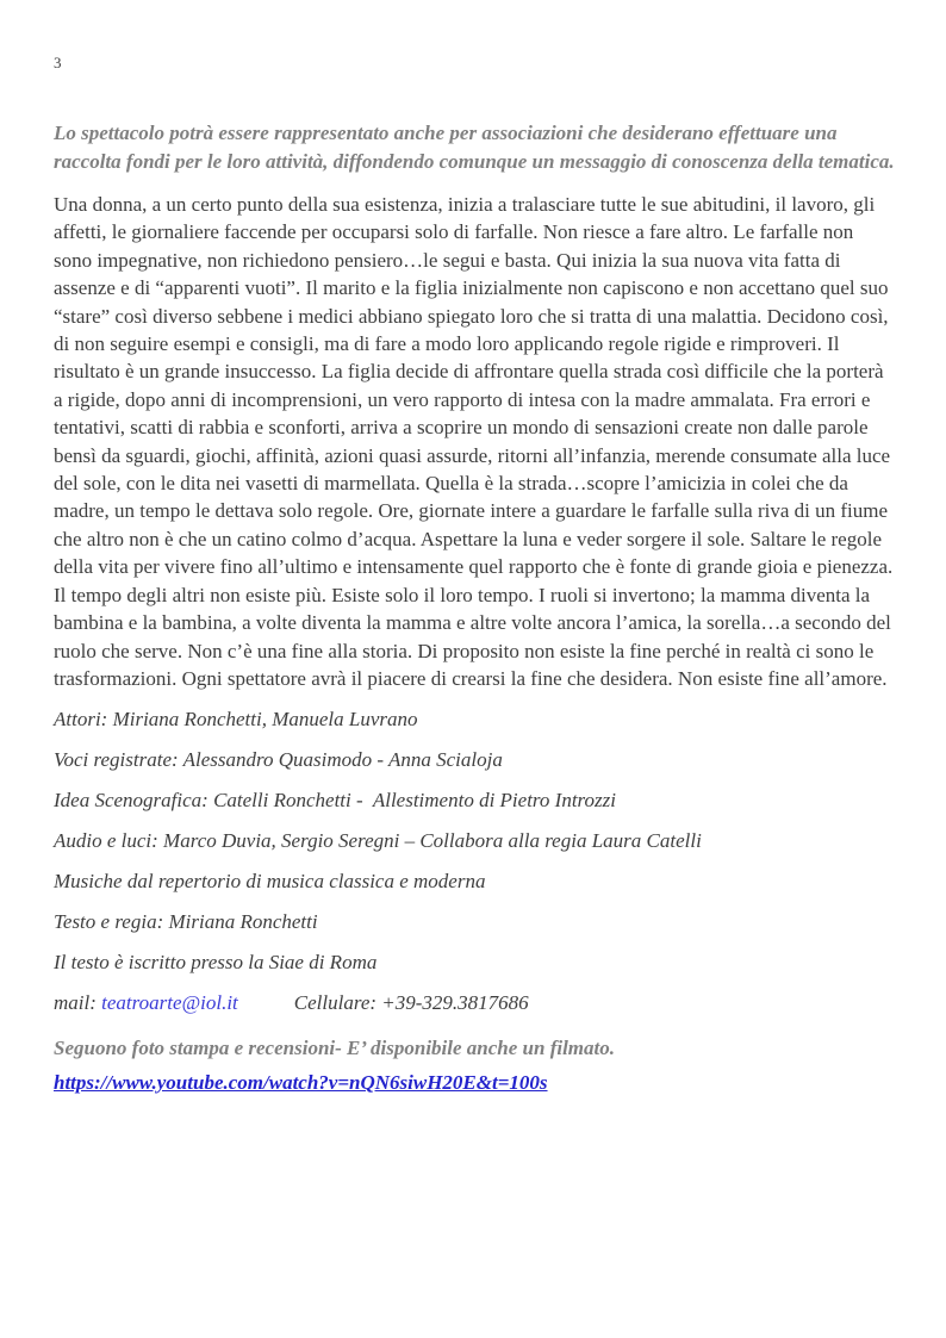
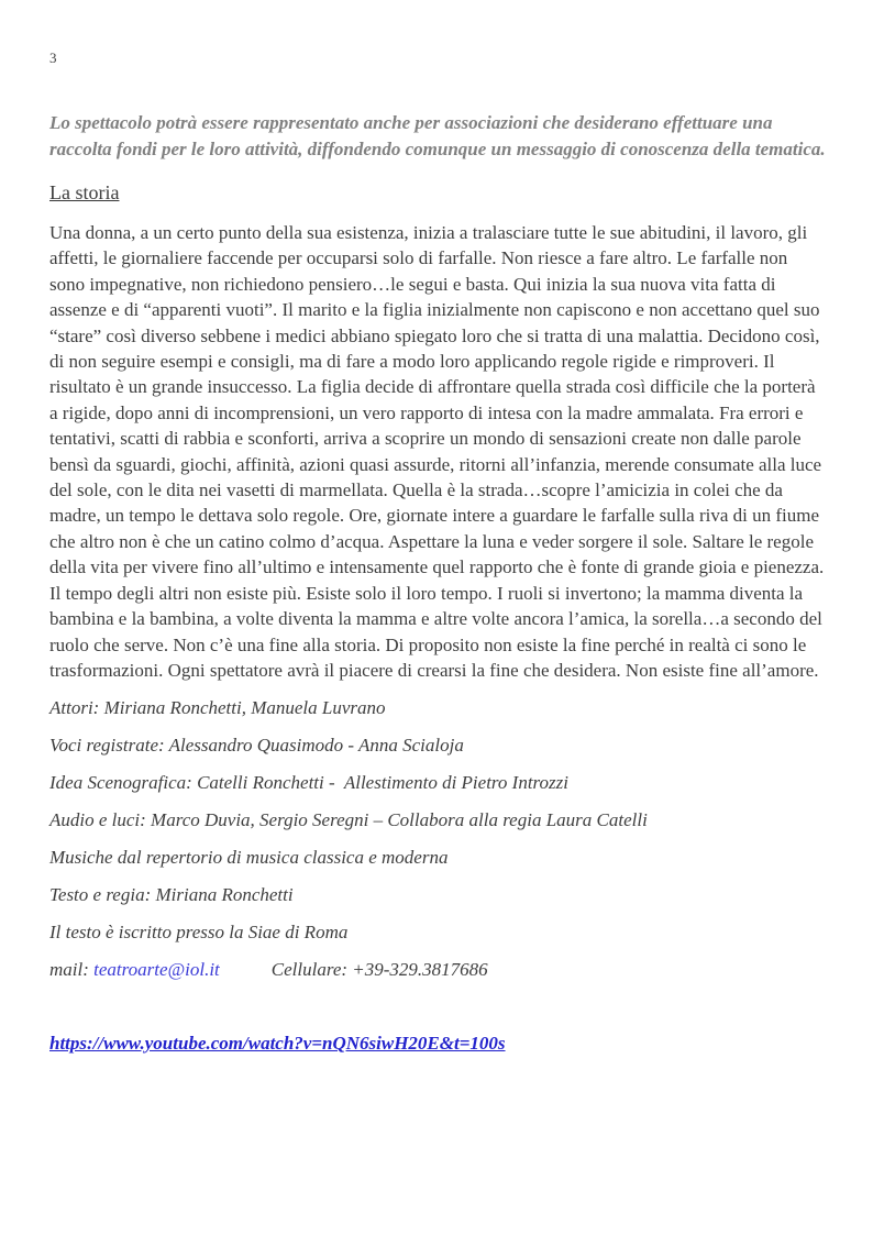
  3
  Lo spettacolo potrà essere rappresentato anche per associazioni che desiderano effettuare una raccolta fondi per le loro attività, diffondendo comunque un messaggio di conoscenza della tematica.
+ La storia
  Una donna, a un certo punto della sua esistenza, inizia a tralasciare tutte le sue abitudini, il lavoro, gli affetti, le giornaliere faccende per occuparsi solo di farfalle. Non riesce a fare altro. Le farfalle non sono impegnative, non richiedono pensiero…le segui e basta. Qui inizia la sua nuova vita fatta di assenze e di “apparenti vuoti”. Il marito e la figlia inizialmente non capiscono e non accettano quel suo “stare” così diverso sebbene i medici abbiano spiegato loro che si tratta di una malattia. Decidono così, di non seguire esempi e consigli, ma di fare a modo loro applicando regole rigide e rimproveri. Il risultato è un grande insuccesso. La figlia decide di affrontare quella strada così difficile che la porterà a rigide, dopo anni di incomprensioni, un vero rapporto di intesa con la madre ammalata. Fra errori e tentativi, scatti di rabbia e sconforti, arriva a scoprire un mondo di sensazioni create non dalle parole bensì da sguardi, giochi, affinità, azioni quasi assurde, ritorni all’infanzia, merende consumate alla luce del sole, con le dita nei vasetti di marmellata. Quella è la strada…scopre l’amicizia in colei che da madre, un tempo le dettava solo regole. Ore, giornate intere a guardare le farfalle sulla riva di un fiume che altro non è che un catino colmo d’acqua. Aspettare la luna e veder sorgere il sole. Saltare le regole della vita per vivere fino all’ultimo e intensamente quel rapporto che è fonte di grande gioia e pienezza. Il tempo degli altri non esiste più. Esiste solo il loro tempo. I ruoli si invertono; la mamma diventa la bambina e la bambina, a volte diventa la mamma e altre volte ancora l’amica, la sorella…a secondo del ruolo che serve. Non c’è una fine alla storia. Di proposito non esiste la fine perché in realtà ci sono le trasformazioni. Ogni spettatore avrà il piacere di crearsi la fine che desidera. Non esiste fine all’amore.
  Attori: Miriana Ronchetti, Manuela Luvrano
  Voci registrate: Alessandro Quasimodo - Anna Scialoja
  Idea Scenografica: Catelli Ronchetti - Allestimento di Pietro Introzzi
  Audio e luci: Marco Duvia, Sergio Seregni – Collabora alla regia Laura Catelli
  Musiche dal repertorio di musica classica e moderna
  Testo e regia: Miriana Ronchetti
  Il testo è iscritto presso la Siae di Roma
  mail: teatroarte@iol.it Cellulare: +39-329.3817686
- Seguono foto stampa e recensioni- E’ disponibile anche un filmato.
  https://www.youtube.com/watch?v=nQN6siwH20E&t=100s
